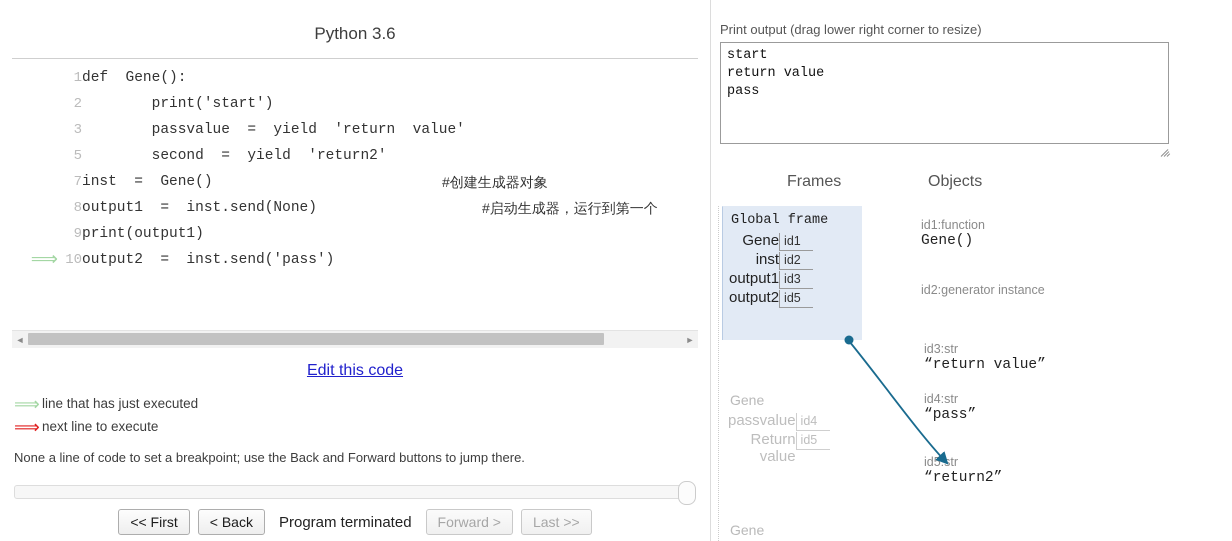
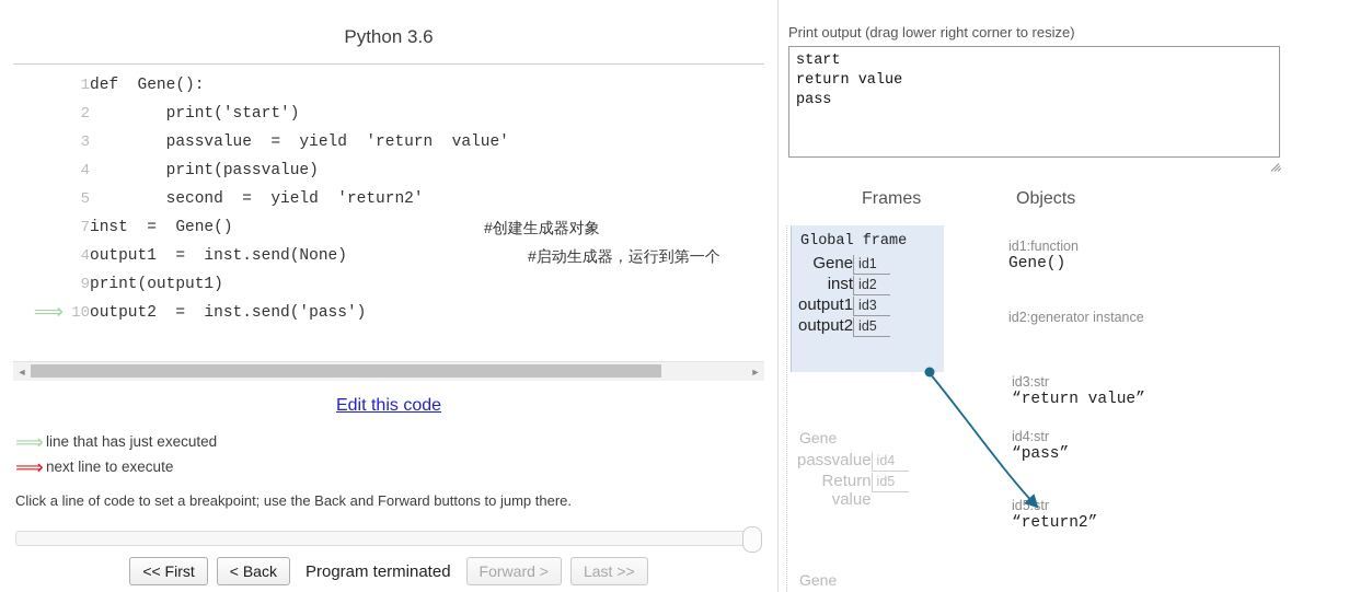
  Python 3.6
  	1	def Gene():
  	2	print('start')
  	3	passvalue = yield 'return value'
+ 	4	print(passvalue)
  	5	second = yield 'return2'
  	7	inst = Gene() #创建生成器对象
- 	8	output1 = inst.send(None) #启动生成器，运行到第一个
+ 	4	output1 = inst.send(None) #启动生成器，运行到第一个
  	9	print(output1)
  ⟹	10	output2 = inst.send('pass')
  ◄
  ►
  Edit this code
  ⟹
  line that has just executed
  ⟹
  next line to execute
- None a line of code to set a breakpoint; use the Back and Forward buttons to jump there.
+ Click a line of code to set a breakpoint; use the Back and Forward buttons to jump there.
  << First
  < Back
  Program terminated
  Forward >
  Last >>
  Print output (drag lower right corner to resize)
  start
  return value
  pass
  Frames
  Objects
  Global frame
  Gene	id1
  inst	id2
  output1	id3
  output2	id5
  Gene
  passvalue	id4
  Return value	id5
  Gene
  id1:function
  Gene()
  id2:generator instance
  id3:str
  “return value”
  id4:str
  “pass”
  id5:str
  “return2”
